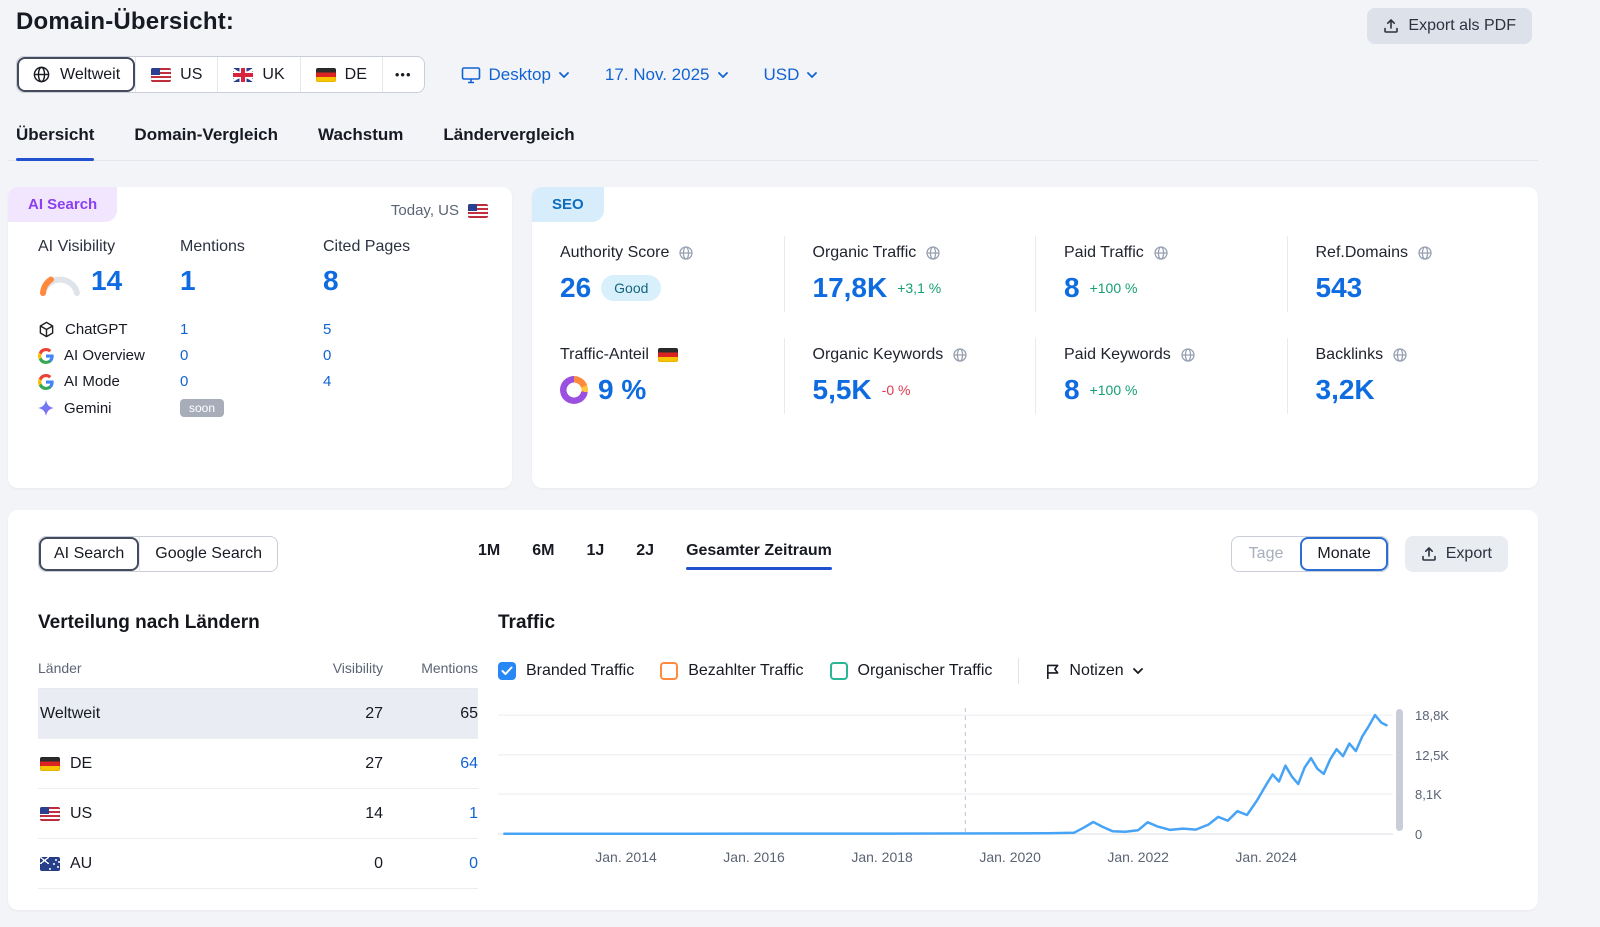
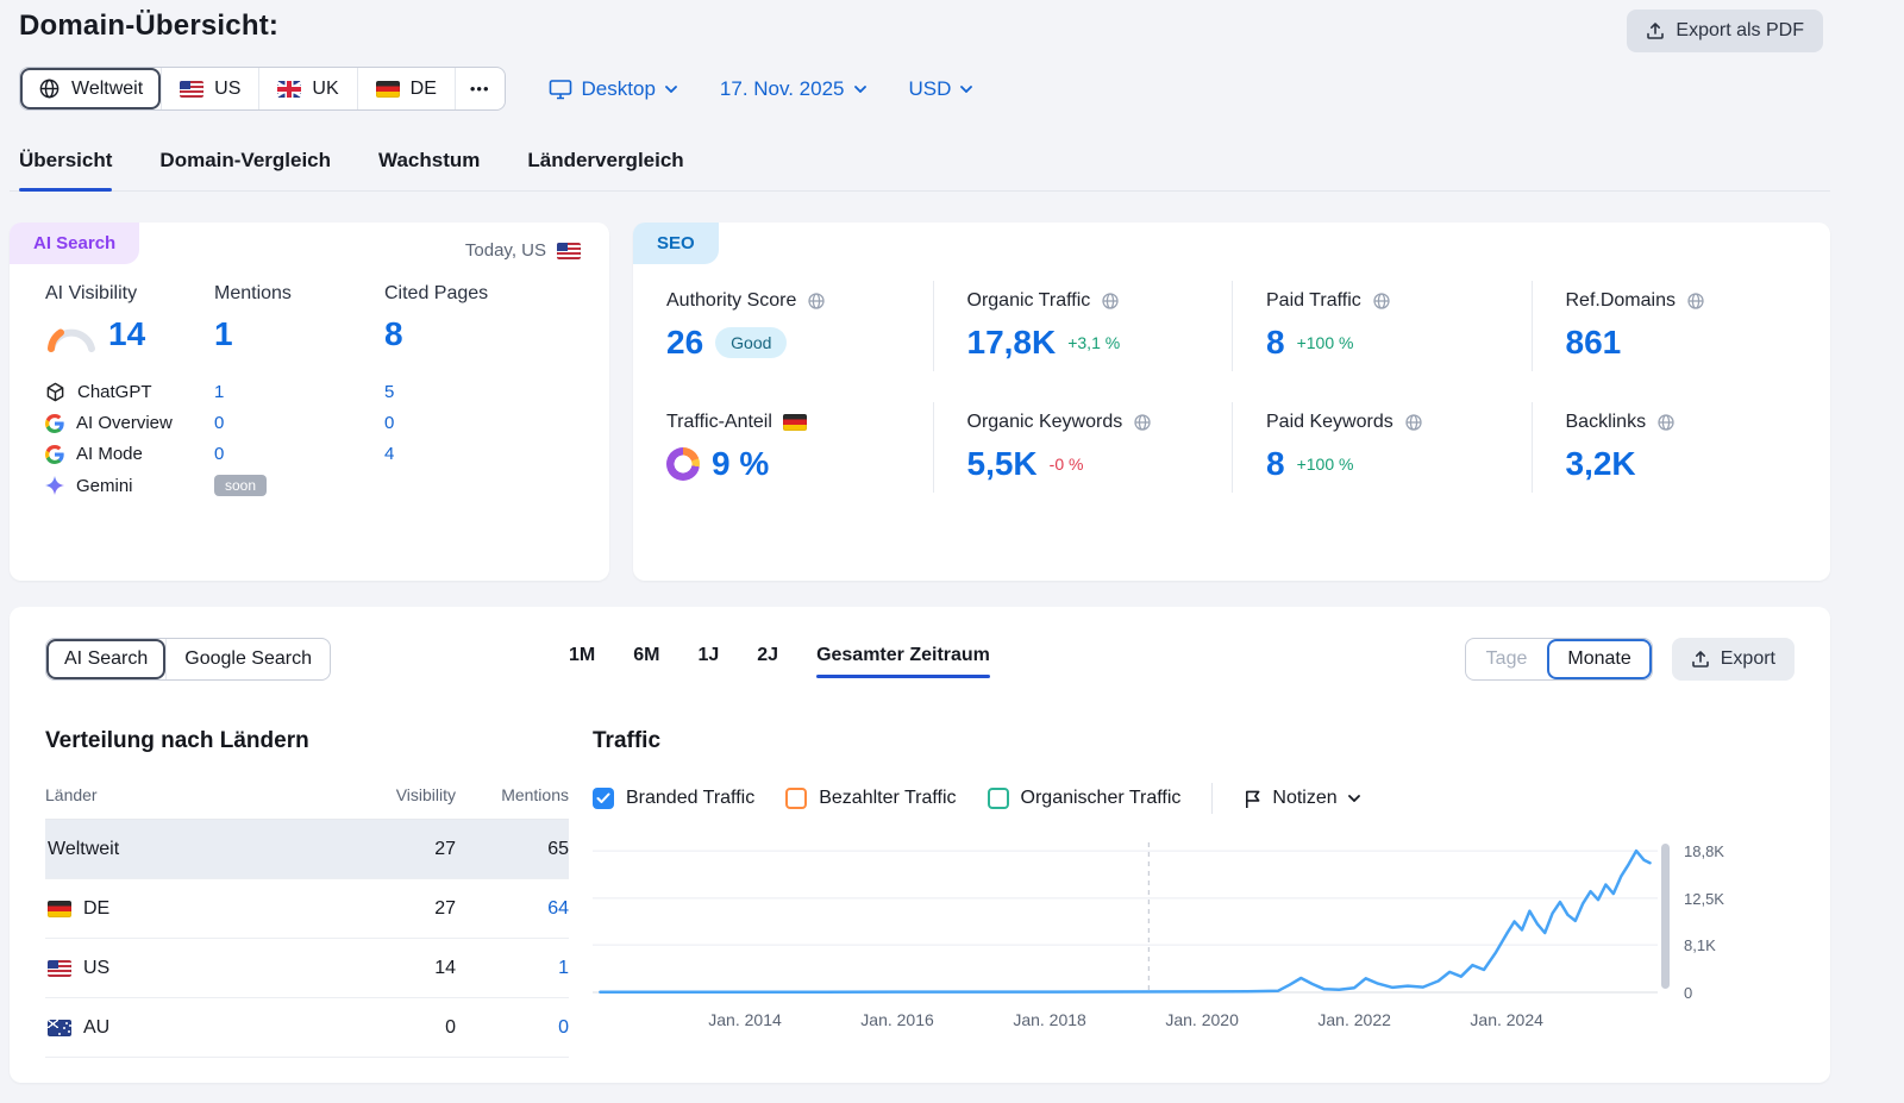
  Domain-Übersicht:
  Export als PDF
  Weltweit
  US
  UK
  DE
  •••
  Desktop
  17. Nov. 2025
  USD
  Übersicht
  Domain-Vergleich
  Wachstum
  Ländervergleich
  AI Search
  Today, US
  AI Visibility
  14
  Mentions
  1
  Cited Pages
  8
  ChatGPT
  1
  5
  AI Overview
  0
  0
  AI Mode
  0
  4
  Gemini
  soon
  SEO
  Authority Score
  26
  Good
  Organic Traffic
  17,8K
  +3,1 %
  Paid Traffic
  8
  +100 %
  Ref.Domains
- 543
+ 861
  Traffic-Anteil
  9 %
  Organic Keywords
  5,5K
  -0 %
  Paid Keywords
  8
  +100 %
  Backlinks
  3,2K
  AI Search
  Google Search
  1M
  6M
  1J
  2J
  Gesamter Zeitraum
  Tage
  Monate
  Export
  Verteilung nach Ländern
  Länder
  Visibility
  Mentions
  Weltweit
  27
  65
  DE
  27
  64
  US
  14
  1
  AU
  0
  0
  Traffic
  Branded Traffic
  Bezahlter Traffic
  Organischer Traffic
  Notizen
  18,8K
  12,5K
  8,1K
  0
  Jan. 2014
  Jan. 2016
  Jan. 2018
  Jan. 2020
  Jan. 2022
  Jan. 2024
